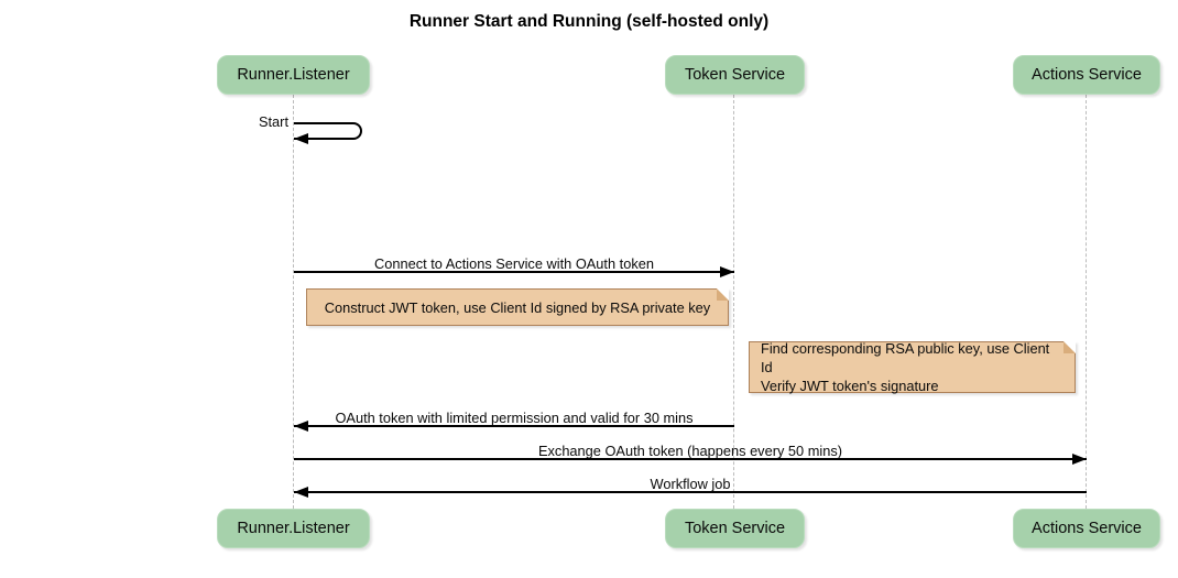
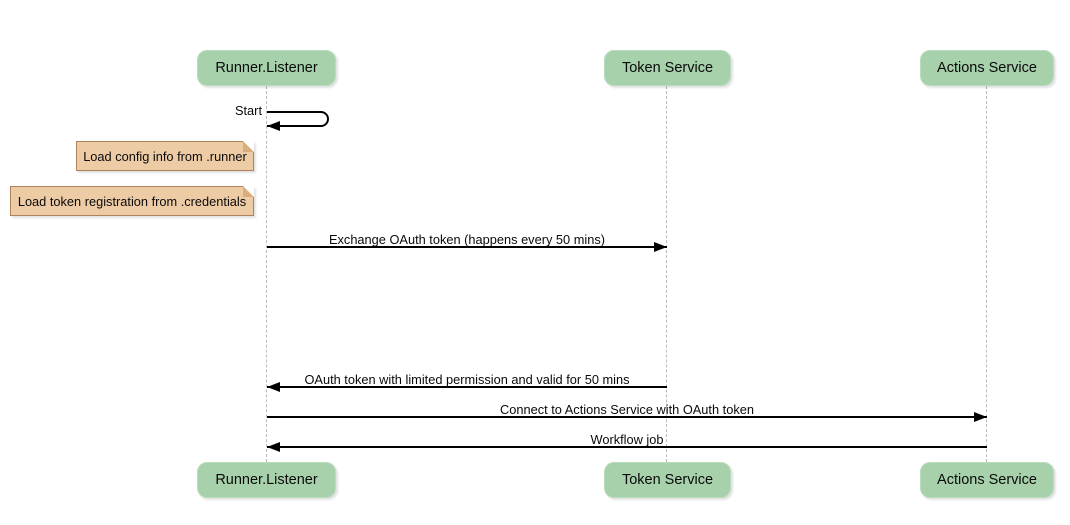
- Runner Start and Running (self-hosted only)
  Runner.Listener
  Token Service
  Actions Service
  Runner.Listener
  Token Service
  Actions Service
  Start
+ Load config info from .runner
+ Load token registration from .credentials
- Connect to Actions Service with OAuth token
+ Exchange OAuth token (happens every 50 mins)
- Construct JWT token, use Client Id signed by RSA private key
- Find corresponding RSA public key, use Client Id
- Verify JWT token's signature
- OAuth token with limited permission and valid for 30 mins
+ OAuth token with limited permission and valid for 50 mins
- Exchange OAuth token (happens every 50 mins)
+ Connect to Actions Service with OAuth token
  Workflow job
